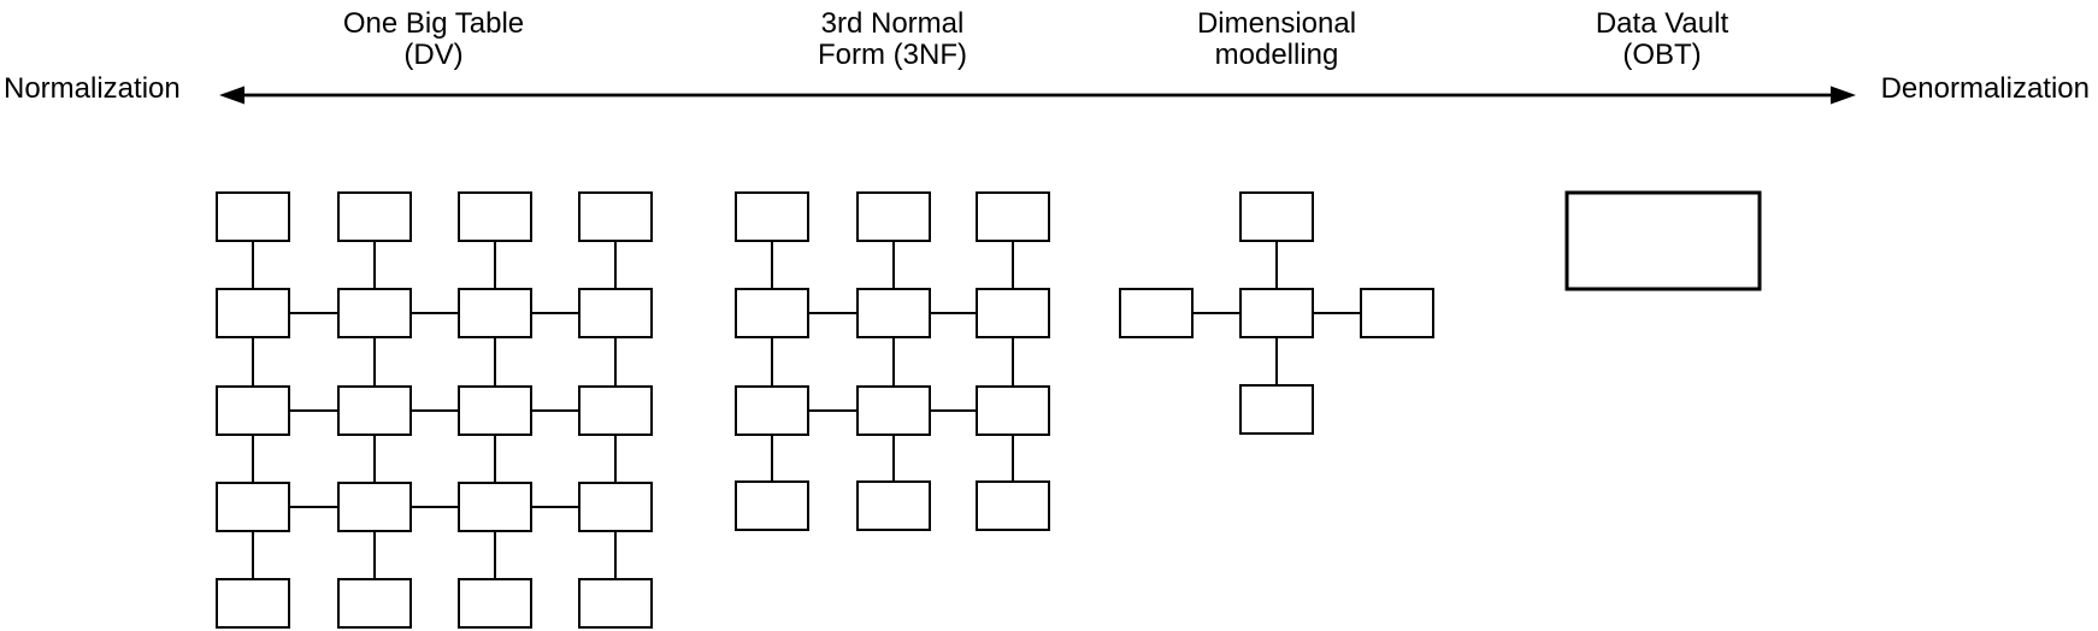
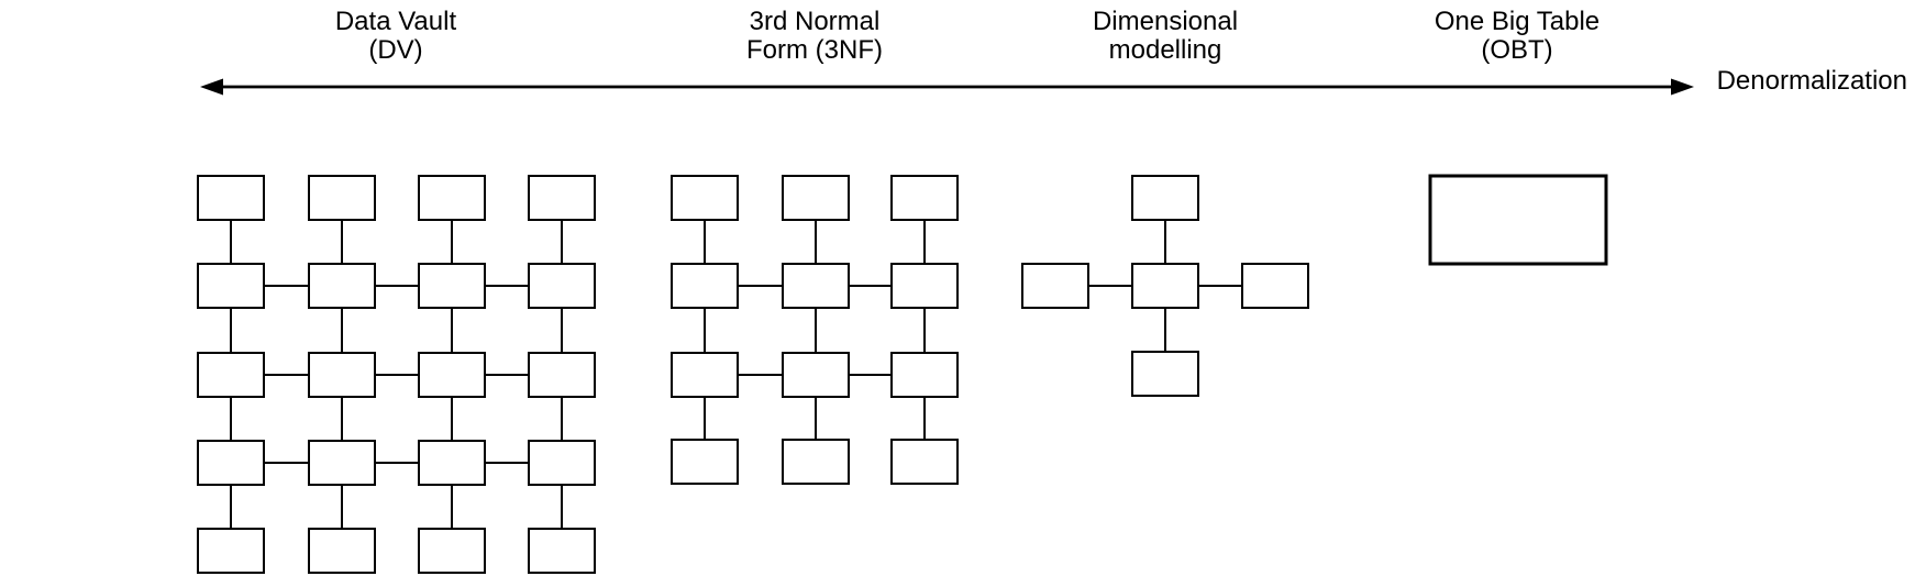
- Normalization
  Denormalization
- One Big Table
+ Data Vault
  (DV)
  3rd Normal
  Form (3NF)
  Dimensional
  modelling
- Data Vault
+ One Big Table
  (OBT)
